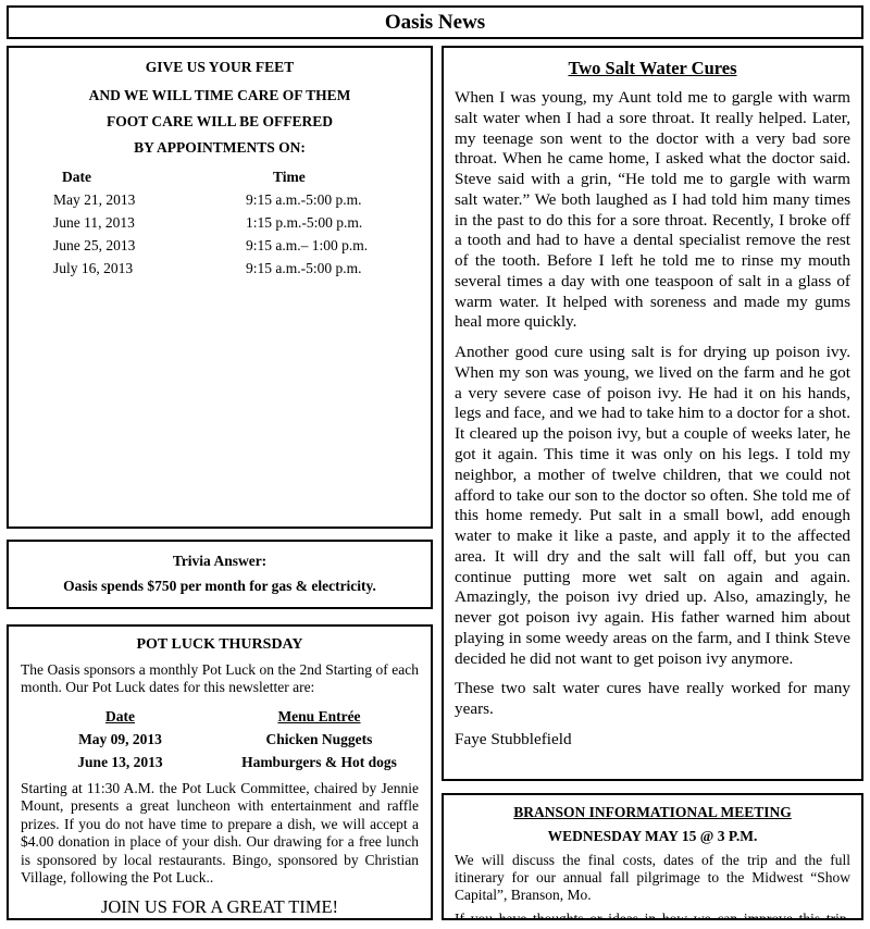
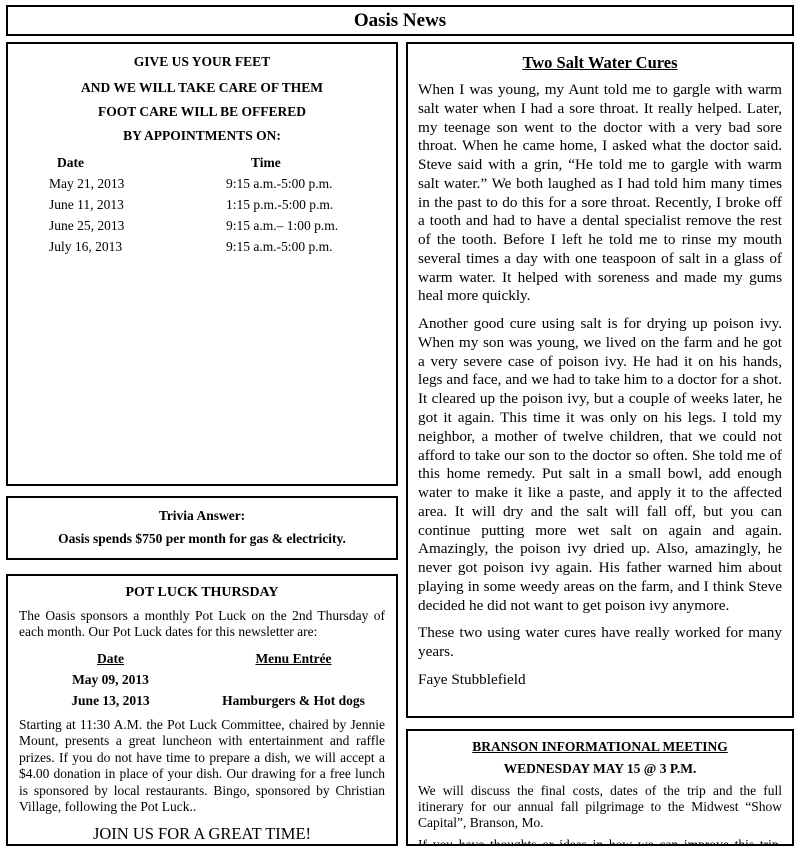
  Oasis News
  GIVE US YOUR FEET
- AND WE WILL TIME CARE OF THEM
+ AND WE WILL TAKE CARE OF THEM
  FOOT CARE WILL BE OFFERED
  BY APPOINTMENTS ON:
  Date
  Time
  May 21, 2013
  9:15 a.m.-5:00 p.m.
  June 11, 2013
  1:15 p.m.-5:00 p.m.
  June 25, 2013
  9:15 a.m.– 1:00 p.m.
  July 16, 2013
  9:15 a.m.-5:00 p.m.
  Trivia Answer:
  Oasis spends $750 per month for gas & electricity.
  POT LUCK THURSDAY
- The Oasis sponsors a monthly Pot Luck on the 2nd Starting of each month. Our Pot Luck dates for this newsletter are:
+ The Oasis sponsors a monthly Pot Luck on the 2nd Thursday of each month. Our Pot Luck dates for this newsletter are:
  Date
  Menu Entrée
  May 09, 2013
- Chicken Nuggets
  June 13, 2013
  Hamburgers & Hot dogs
  Starting at 11:30 A.M. the Pot Luck Committee, chaired by Jennie Mount, presents a great luncheon with entertainment and raffle prizes. If you do not have time to prepare a dish, we will accept a $4.00 donation in place of your dish. Our drawing for a free lunch is sponsored by local restaurants. Bingo, sponsored by Christian Village, following the Pot Luck..
  JOIN US FOR A GREAT TIME!
  Two Salt Water Cures
  When I was young, my Aunt told me to gargle with warm salt water when I had a sore throat. It really helped. Later, my teenage son went to the doctor with a very bad sore throat. When he came home, I asked what the doctor said. Steve said with a grin, “He told me to gargle with warm salt water.” We both laughed as I had told him many times in the past to do this for a sore throat. Recently, I broke off a tooth and had to have a dental specialist remove the rest of the tooth. Before I left he told me to rinse my mouth several times a day with one teaspoon of salt in a glass of warm water. It helped with soreness and made my gums heal more quickly.
  Another good cure using salt is for drying up poison ivy. When my son was young, we lived on the farm and he got a very severe case of poison ivy. He had it on his hands, legs and face, and we had to take him to a doctor for a shot. It cleared up the poison ivy, but a couple of weeks later, he got it again. This time it was only on his legs. I told my neighbor, a mother of twelve children, that we could not afford to take our son to the doctor so often. She told me of this home remedy. Put salt in a small bowl, add enough water to make it like a paste, and apply it to the affected area. It will dry and the salt will fall off, but you can continue putting more wet salt on again and again. Amazingly, the poison ivy dried up. Also, amazingly, he never got poison ivy again. His father warned him about playing in some weedy areas on the farm, and I think Steve decided he did not want to get poison ivy anymore.
- These two salt water cures have really worked for many years.
+ These two using water cures have really worked for many years.
  Faye Stubblefield
  BRANSON INFORMATIONAL MEETING
  WEDNESDAY MAY 15 @ 3 P.M.
  We will discuss the final costs, dates of the trip and the full itinerary for our annual fall pilgrimage to the Midwest “Show Capital”, Branson, Mo.
  If you have thoughts or ideas in how we can improve this trip,
